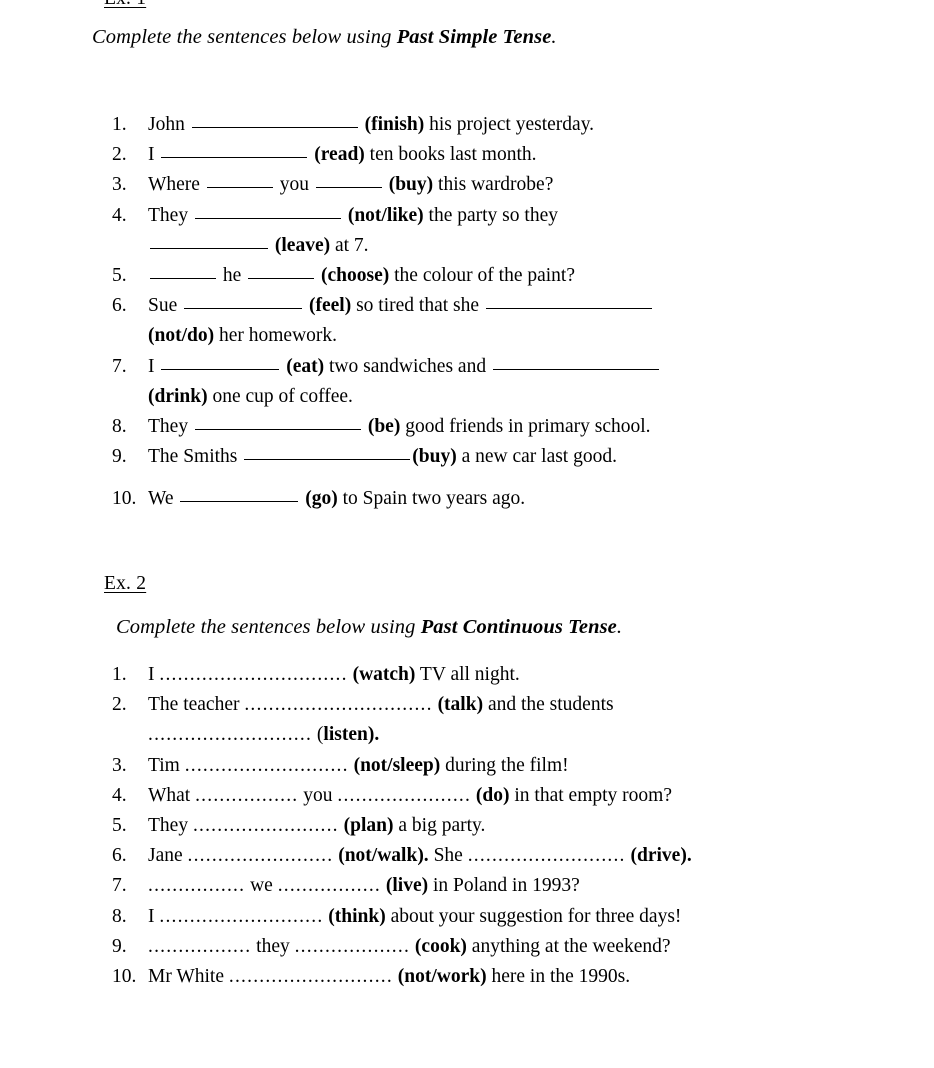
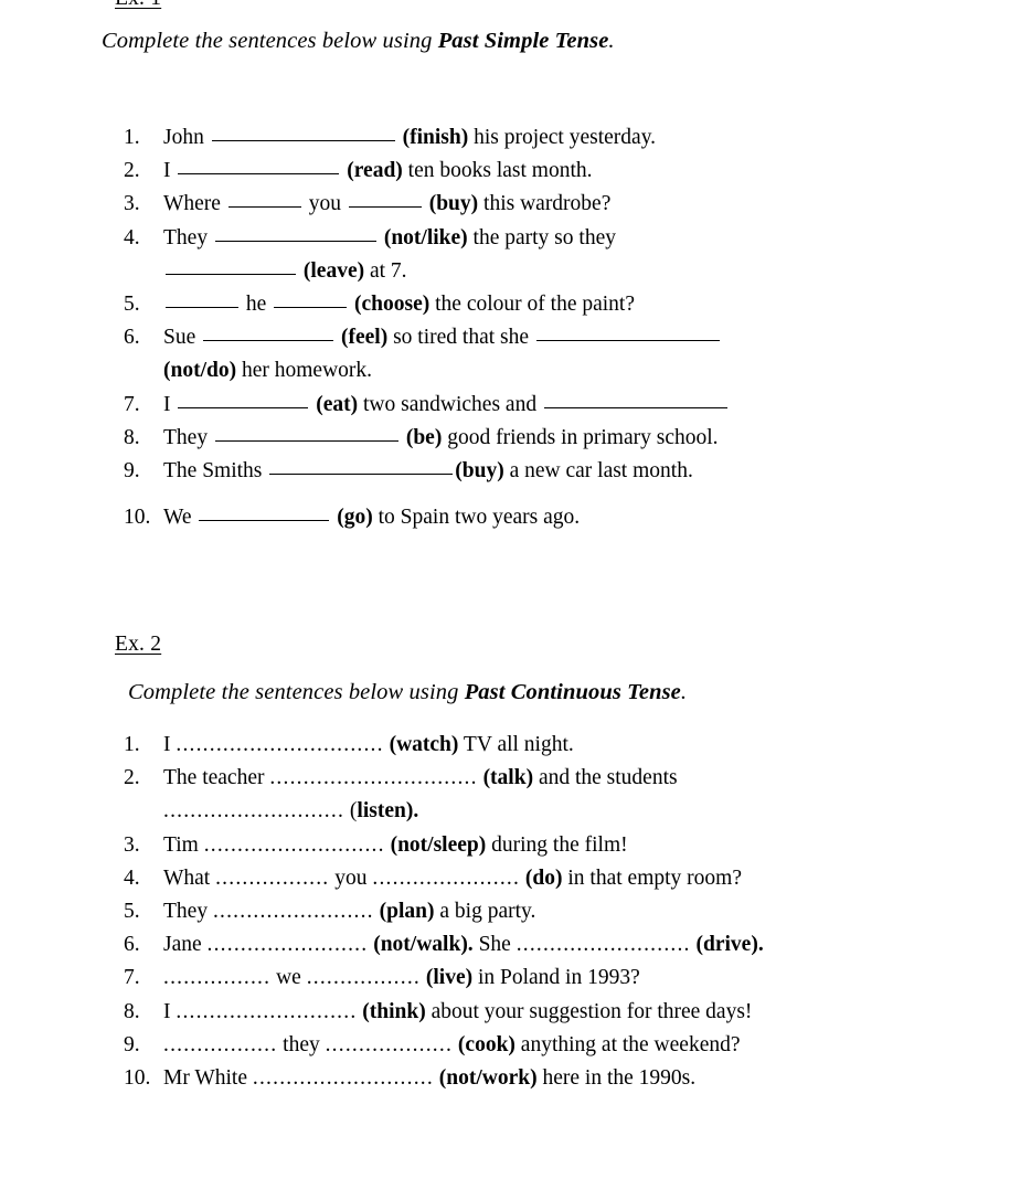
  Complete the sentences below using Past Simple Tense.
  1.
  John (finish) his project yesterday.
  2.
  I (read) ten books last month.
  3.
  Where you (buy) this wardrobe?
  4.
  They (not/like) the party so they
  (leave) at 7.
  5.
  he (choose) the colour of the paint?
  6.
  Sue (feel) so tired that she
  (not/do) her homework.
  7.
  I (eat) two sandwiches and
- (drink) one cup of coffee.
  8.
  They (be) good friends in primary school.
  9.
- The Smiths (buy) a new car last good.
+ The Smiths (buy) a new car last month.
  10.
  We (go) to Spain two years ago.
  Ex. 2
  Complete the sentences below using Past Continuous Tense.
  1.
  I ............................... (watch) TV all night.
  2.
  The teacher ............................... (talk) and the students
  ........................... (listen).
  3.
  Tim ........................... (not/sleep) during the film!
  4.
  What ................. you ...................... (do) in that empty room?
  5.
  They ........................ (plan) a big party.
  6.
  Jane ........................ (not/walk). She .......................... (drive).
  7.
  ................ we ................. (live) in Poland in 1993?
  8.
  I ........................... (think) about your suggestion for three days!
  9.
  ................. they ................... (cook) anything at the weekend?
  10.
  Mr White ........................... (not/work) here in the 1990s.
